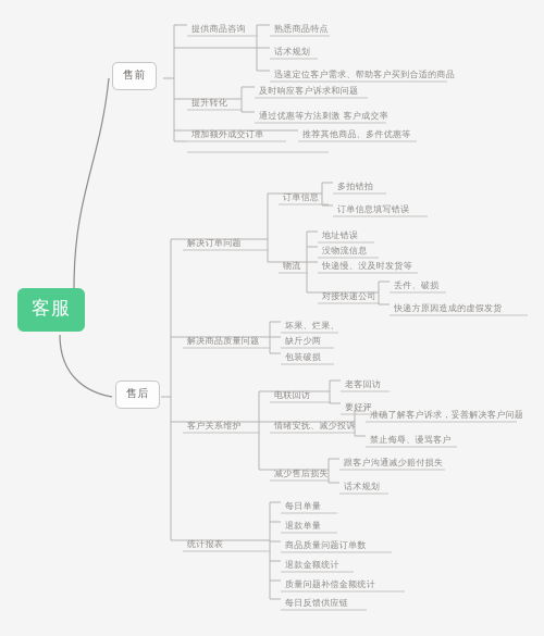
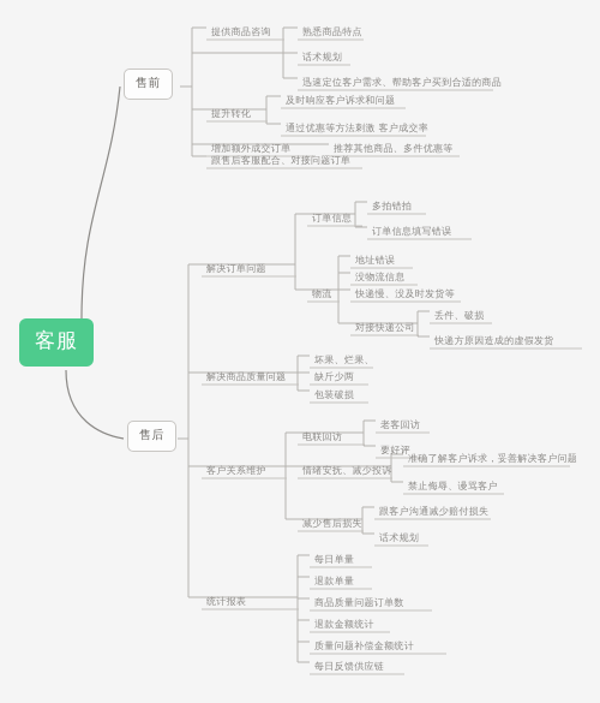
  客服
  售前
  售后
  提供商品咨询
  熟悉商品特点
  话术规划
  迅速定位客户需求、帮助客户买到合适的商品
  提升转化
  及时响应客户诉求和问题
  通过优惠等方法刺激 客户成交率
  增加额外成交订单
  推荐其他商品、多件优惠等
+ 跟售后客服配合、对接问题订单
  解决订单问题
  订单信息
  多拍错拍
  订单信息填写错误
  物流
  地址错误
  没物流信息
  快递慢、没及时发货等
  对接快递公司
  丢件、破损
  快递方原因造成的虚假发货
  解决商品质量问题
  坏果、烂果、
  缺斤少两
  包装破损
  客户关系维护
  电联回访
  老客回访
  要好评
  情绪安抚、减少投诉
  准确了解客户诉求，妥善解决客户问题
  禁止侮辱、谩骂客户
  减少售后损失
  跟客户沟通减少赔付损失
  话术规划
  统计报表
  每日单量
  退款单量
  商品质量问题订单数
  退款金额统计
  质量问题补偿金额统计
  每日反馈供应链
